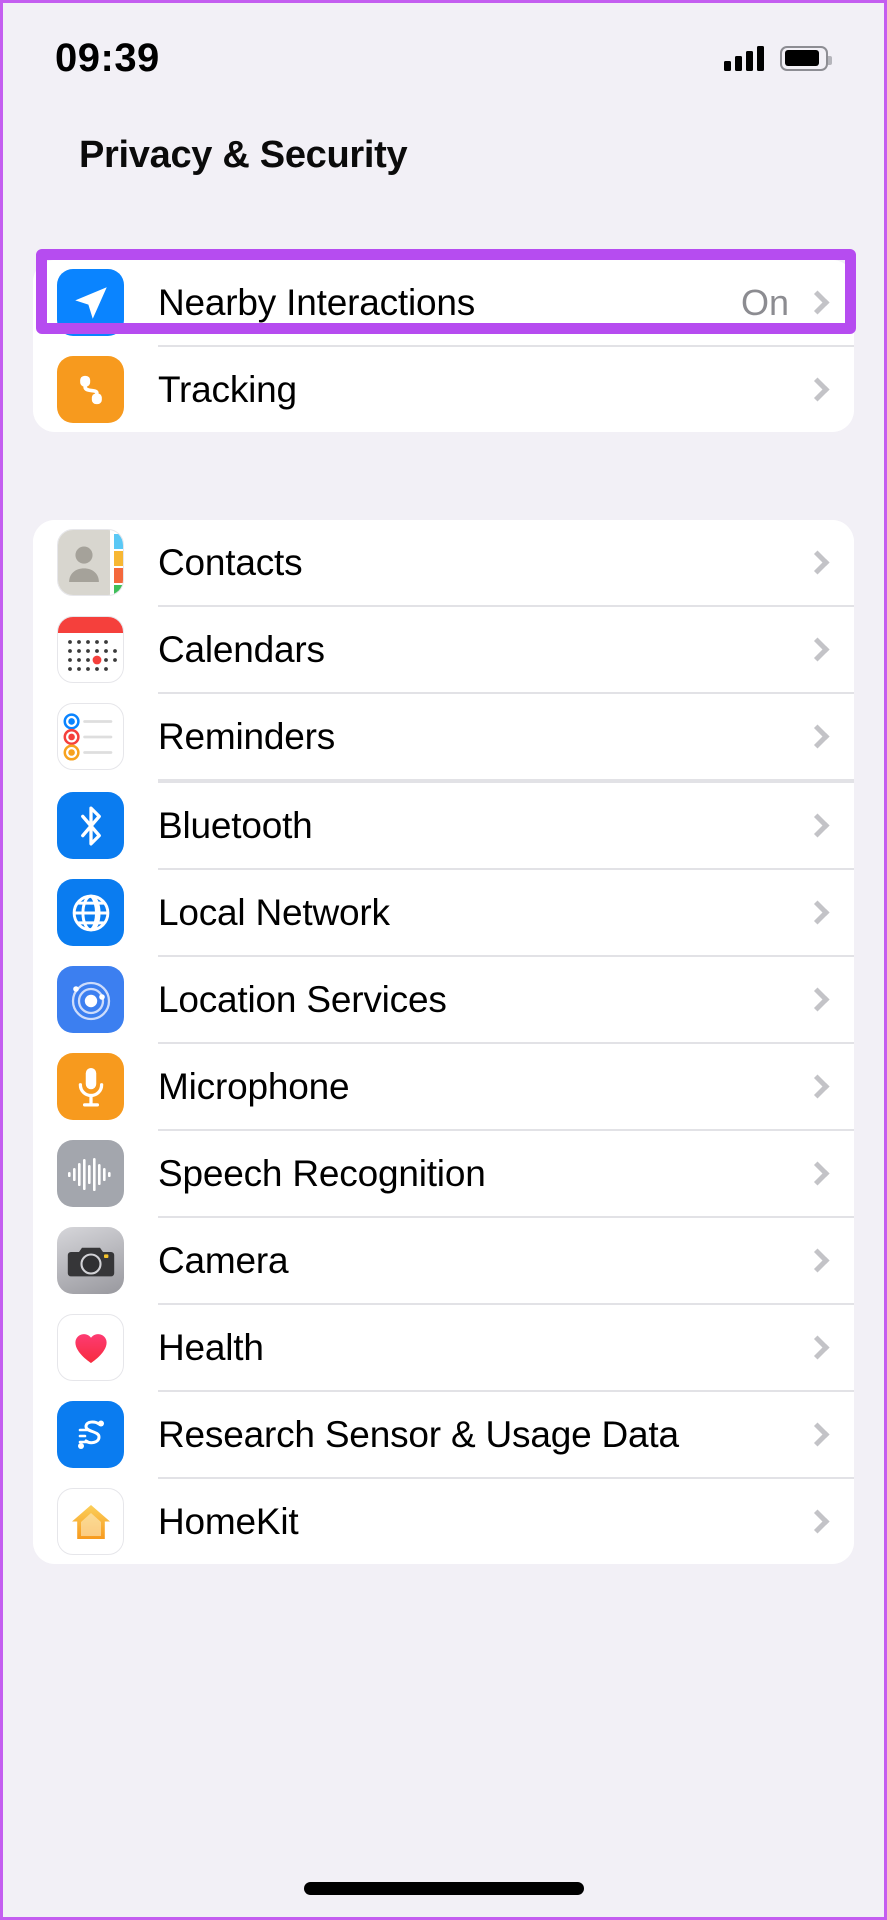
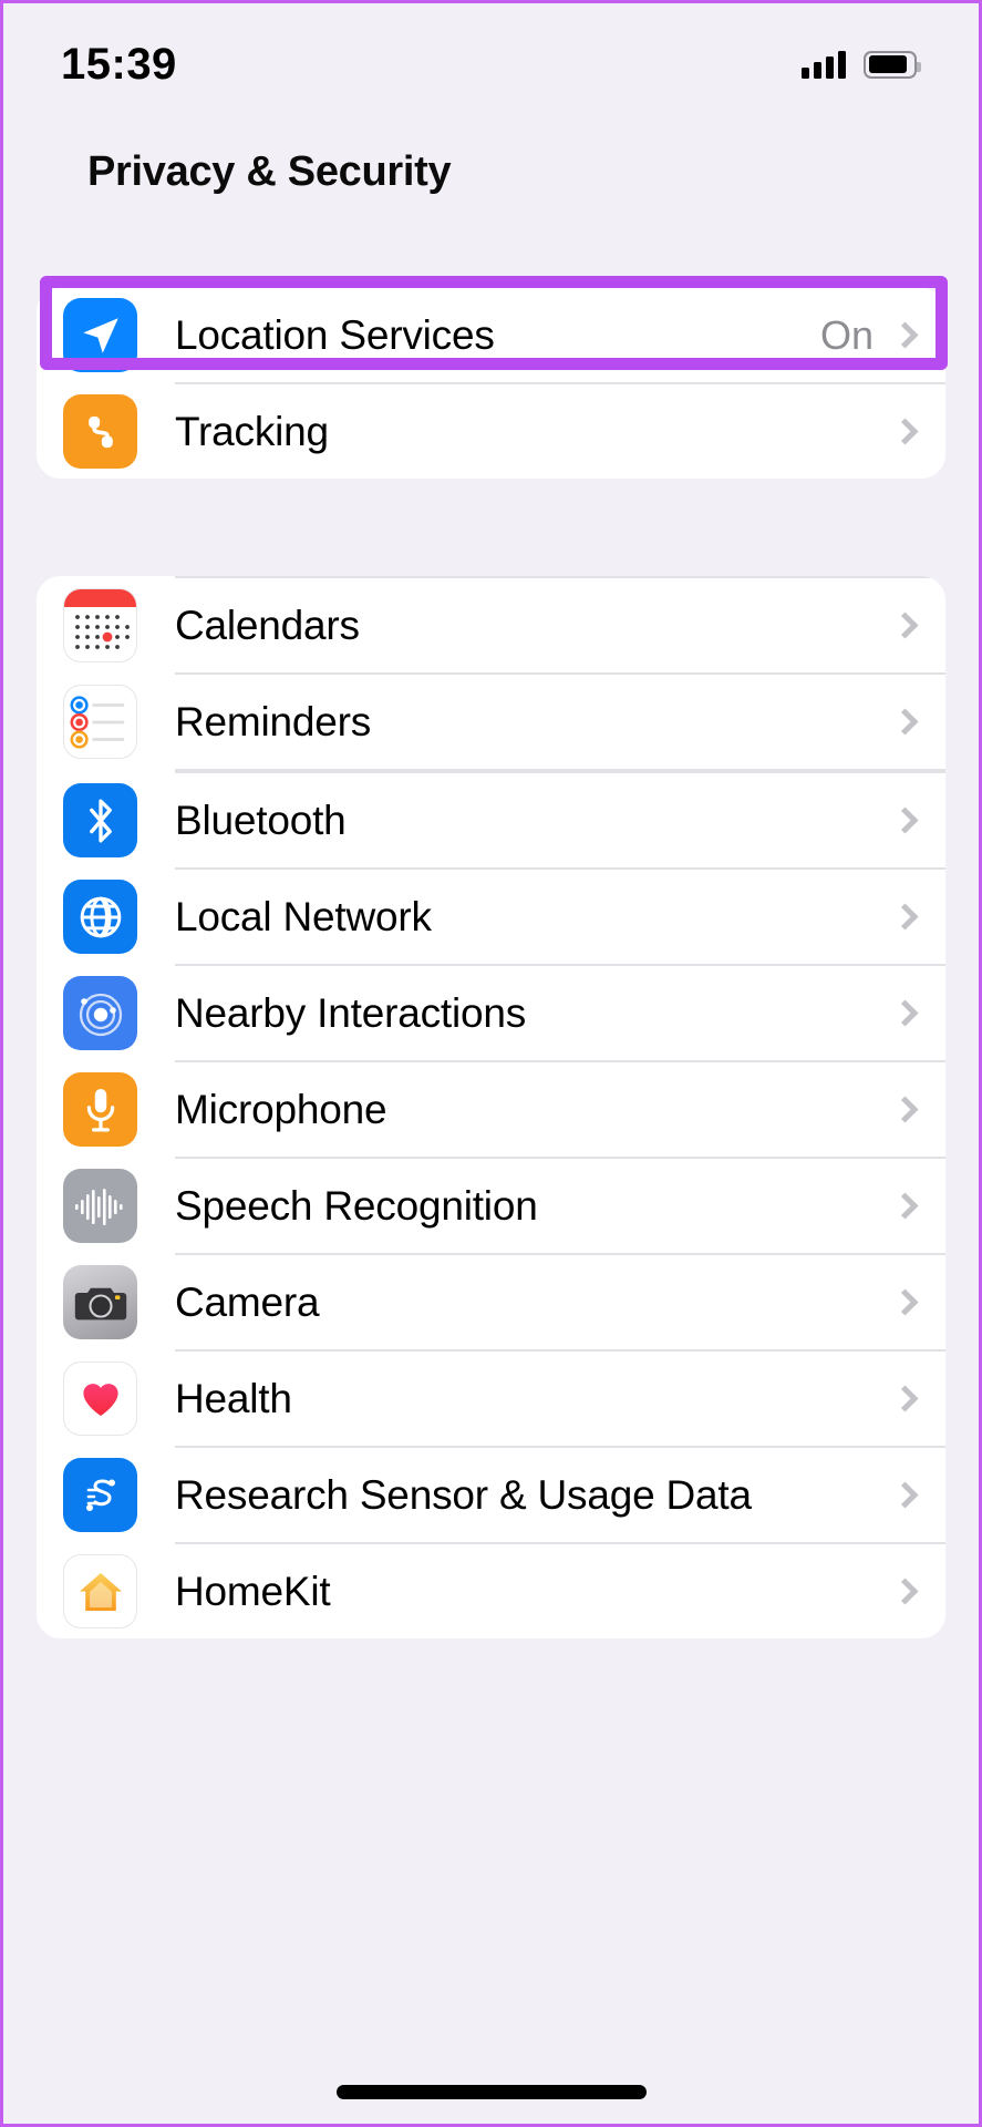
- 09:39
+ 15:39
  Privacy & Security
- Nearby Interactions
+ Location Services
  On
  Tracking
- Contacts
  Calendars
  Reminders
  Bluetooth
  Local Network
- Location Services
+ Nearby Interactions
  Microphone
  Speech Recognition
  Camera
  Health
  Research Sensor & Usage Data
  HomeKit
